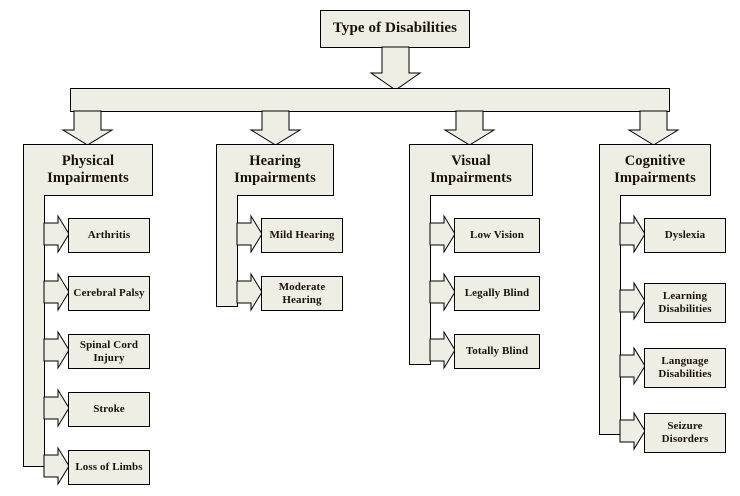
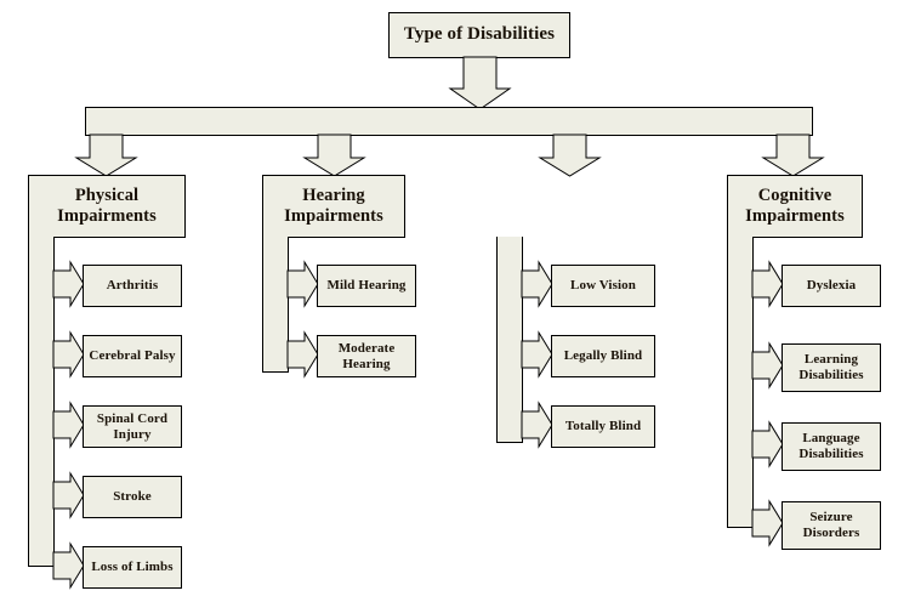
  Type of Disabilities
  Physical Impairments
  Hearing Impairments
- Visual Impairments
  Cognitive Impairments
  Arthritis
  Cerebral Palsy
  Spinal Cord Injury
  Stroke
  Loss of Limbs
  Mild Hearing
  Moderate Hearing
  Low Vision
  Legally Blind
  Totally Blind
  Dyslexia
  Learning Disabilities
  Language Disabilities
  Seizure Disorders
